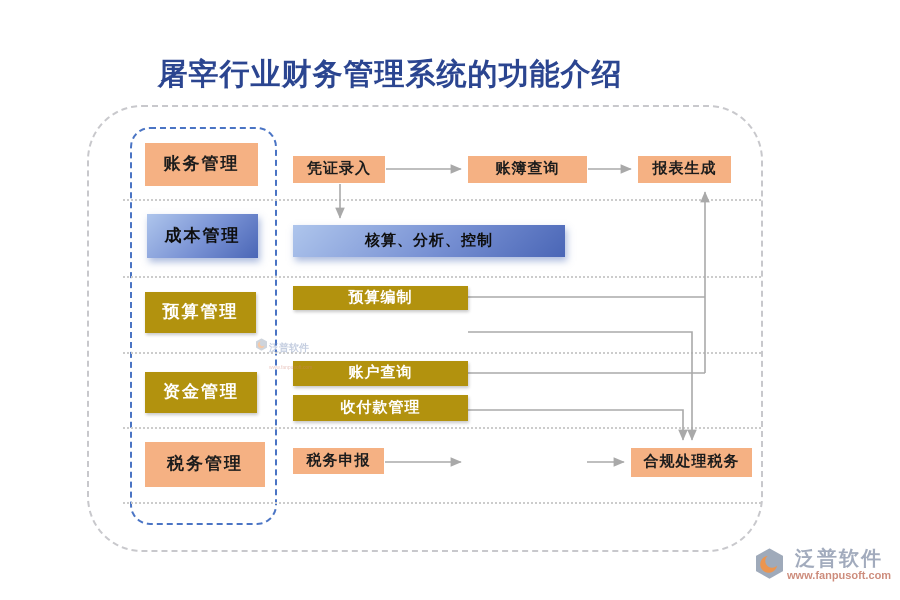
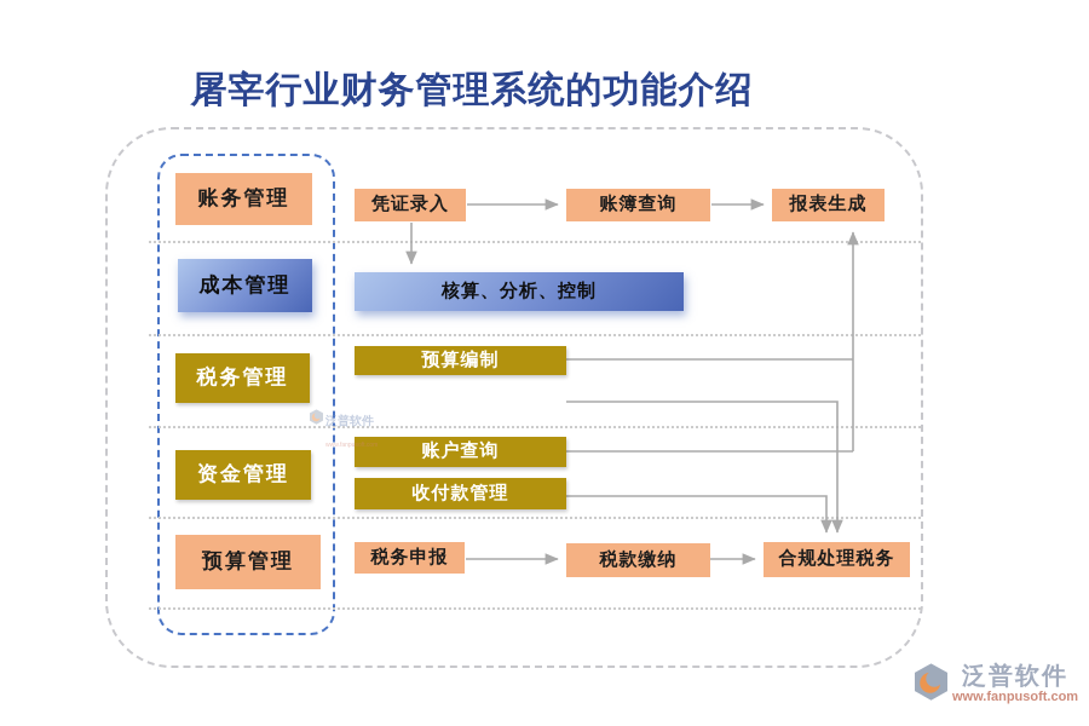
  屠宰行业财务管理系统的功能介绍
  账务管理
  成本管理
- 预算管理
+ 税务管理
  资金管理
- 税务管理
+ 预算管理
  凭证录入
  账簿查询
  报表生成
  核算、分析、控制
  预算编制
  账户查询
  收付款管理
  税务申报
+ 税款缴纳
  合规处理税务
  泛普软件
  泛普软件
  www.fanpusoft.com
